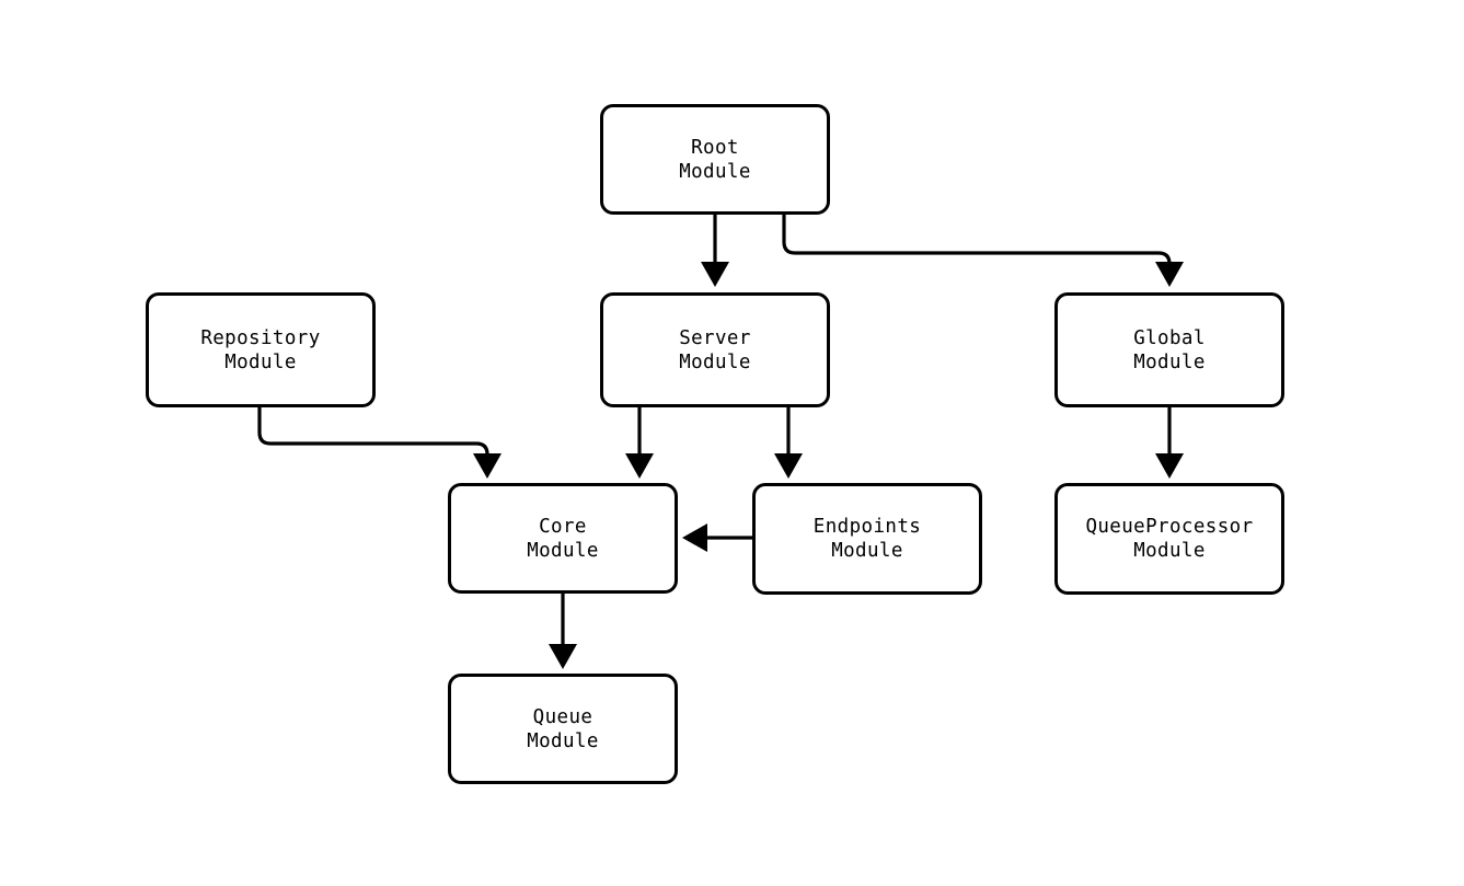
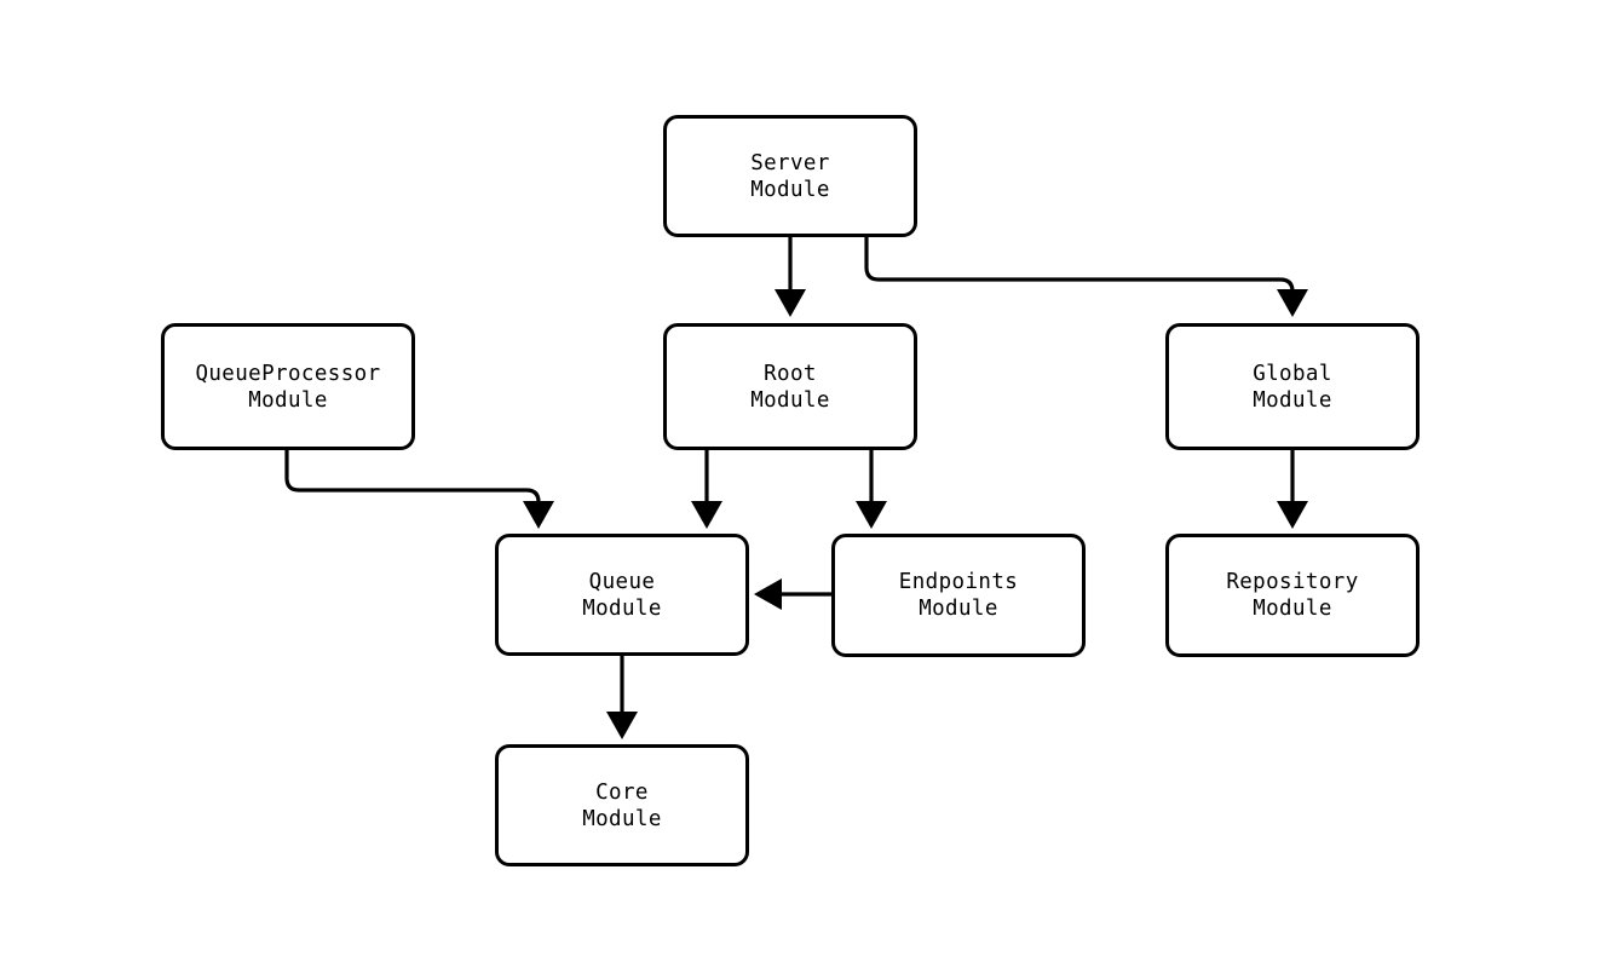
- Root
+ Server
  Module
- Repository
+ QueueProcessor
  Module
- Server
+ Root
  Module
  Global
  Module
- Core
+ Queue
  Module
  Endpoints
  Module
- QueueProcessor
+ Repository
  Module
- Queue
+ Core
  Module
